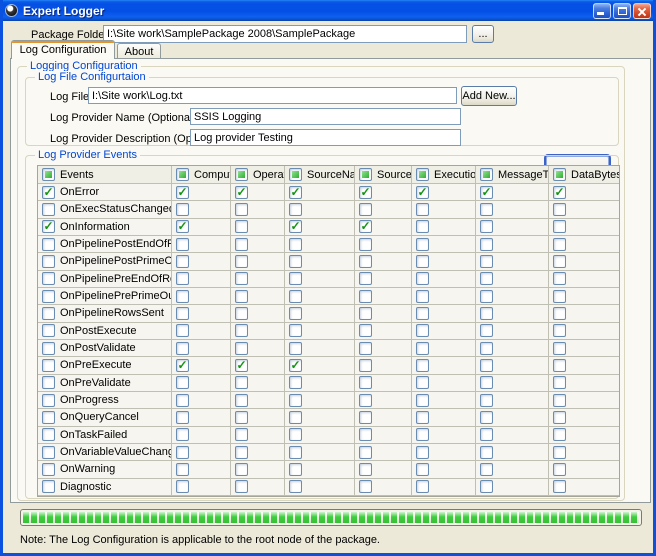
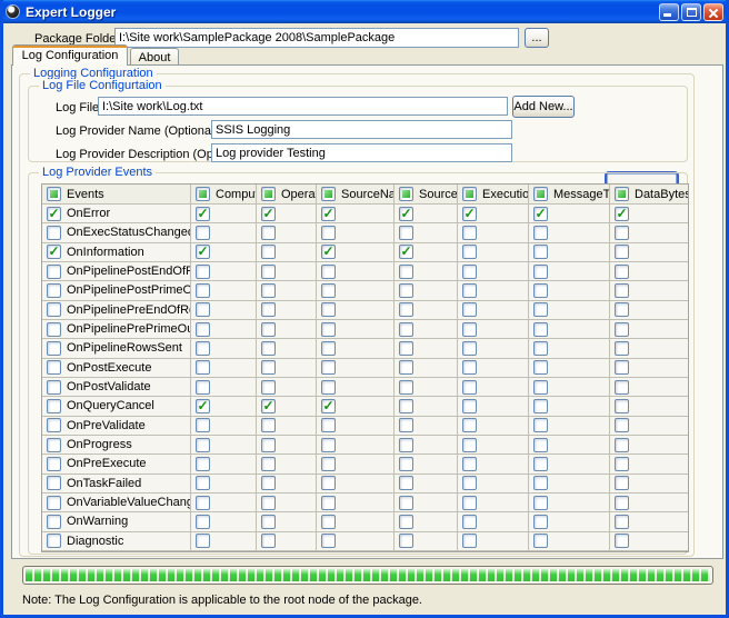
  Expert Logger
  Package Folde
  I:\Site work\SamplePackage 2008\SamplePackage
  ...
  Log Configuration
  About
  Logging Configuration
  Log File Configurtaion
  Log File
  I:\Site work\Log.txt
  Add New...
  Log Provider Name (Optiona
  SSIS Logging
  Log Provider Description (Op
  Log provider Testing
  Log Provider Events
  Events
  SourceNa
  Source
  Executio
  MessageT
  DataBytes
  OnError
  OnExecStatusChange
  OnInformation
  OnPipelinePostEndOfR
  OnPipelinePostPrimeO
  OnPipelinePreEndOfR
  OnPipelinePrePrimeO
  OnPipelineRowsSent
  OnPostExecute
  OnPostValidate
- OnPreExecute
+ OnQueryCancel
  OnPreValidate
  OnProgress
- OnQueryCancel
+ OnPreExecute
  OnTaskFailed
  OnVariableValueChang
  OnWarning
  Diagnostic
  Note: The Log Configuration is applicable to the root node of the package.
